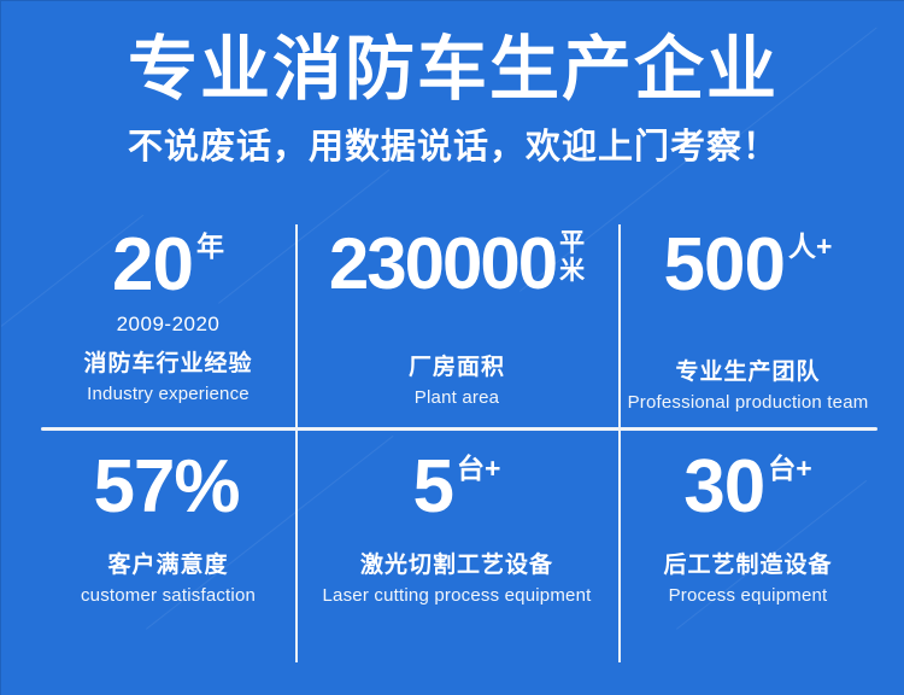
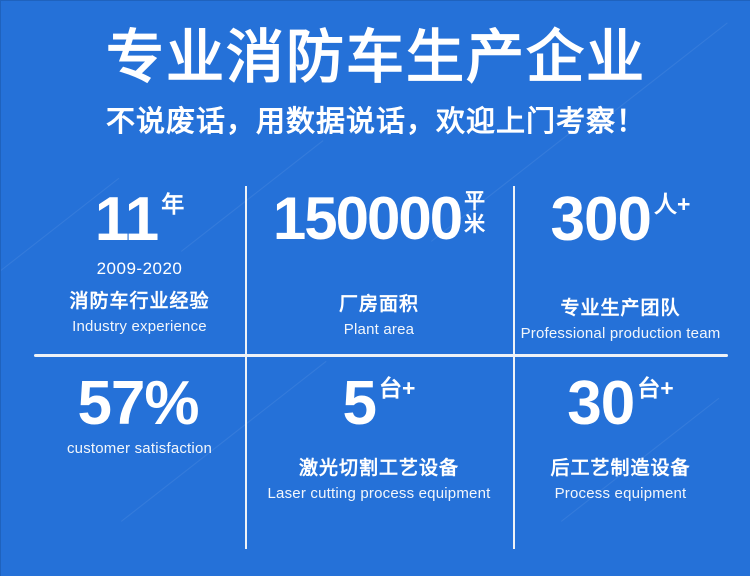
  专业消防车生产企业
  不说废话，用数据说话，欢迎上门考察！
- 20
+ 11
  年
  2009-2020
  消防车行业经验
  Industry experience
- 230000
+ 150000
  平
  米
  厂房面积
  Plant area
- 500
+ 300
  人+
  专业生产团队
  Professional production team
  57%
- 客户满意度
  customer satisfaction
  5
  台+
  激光切割工艺设备
  Laser cutting process equipment
  30
  台+
  后工艺制造设备
  Process equipment
